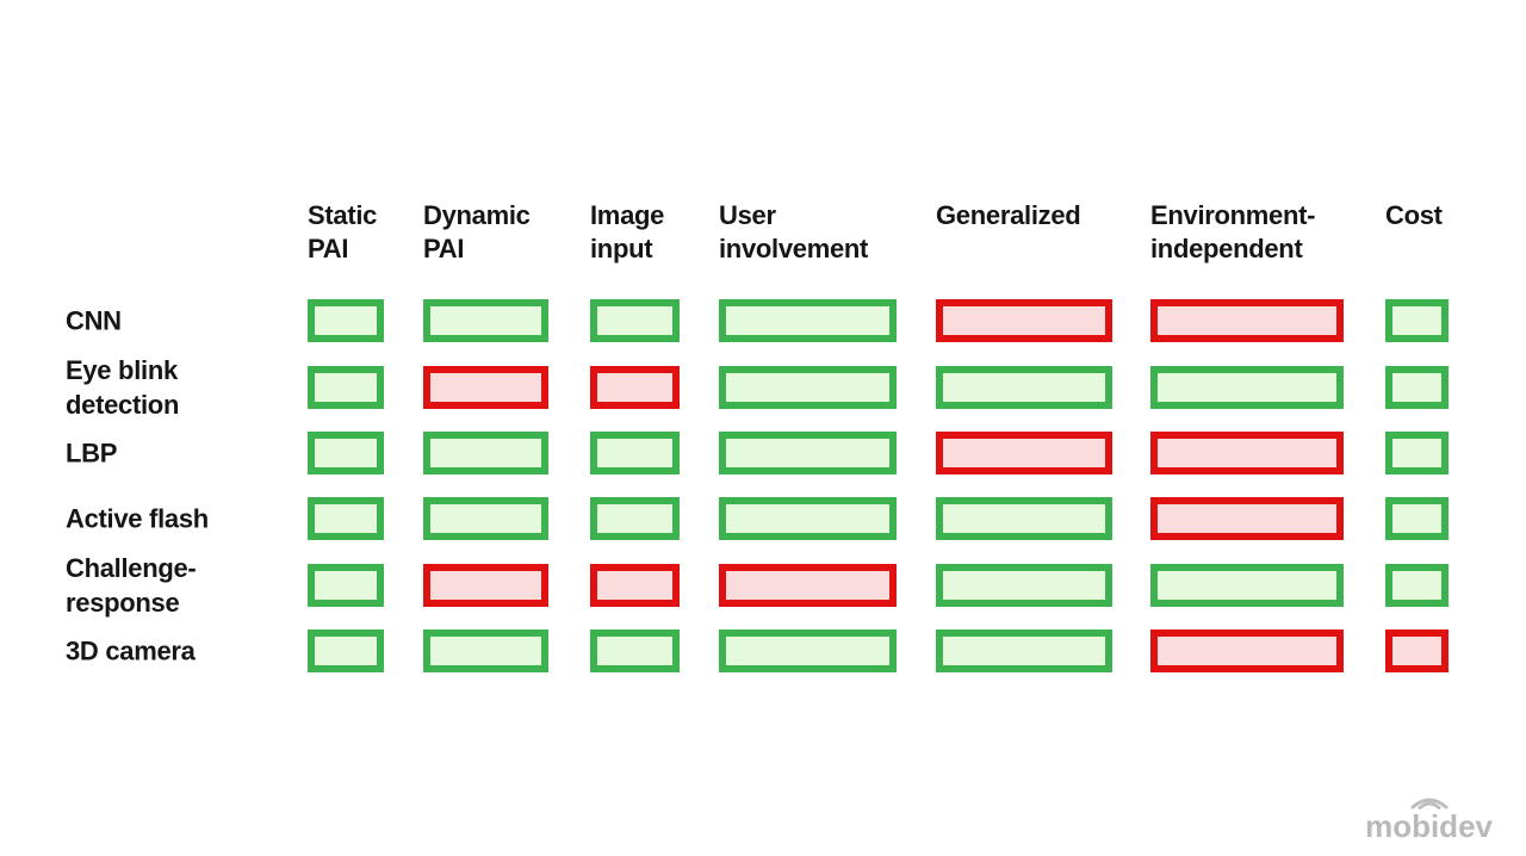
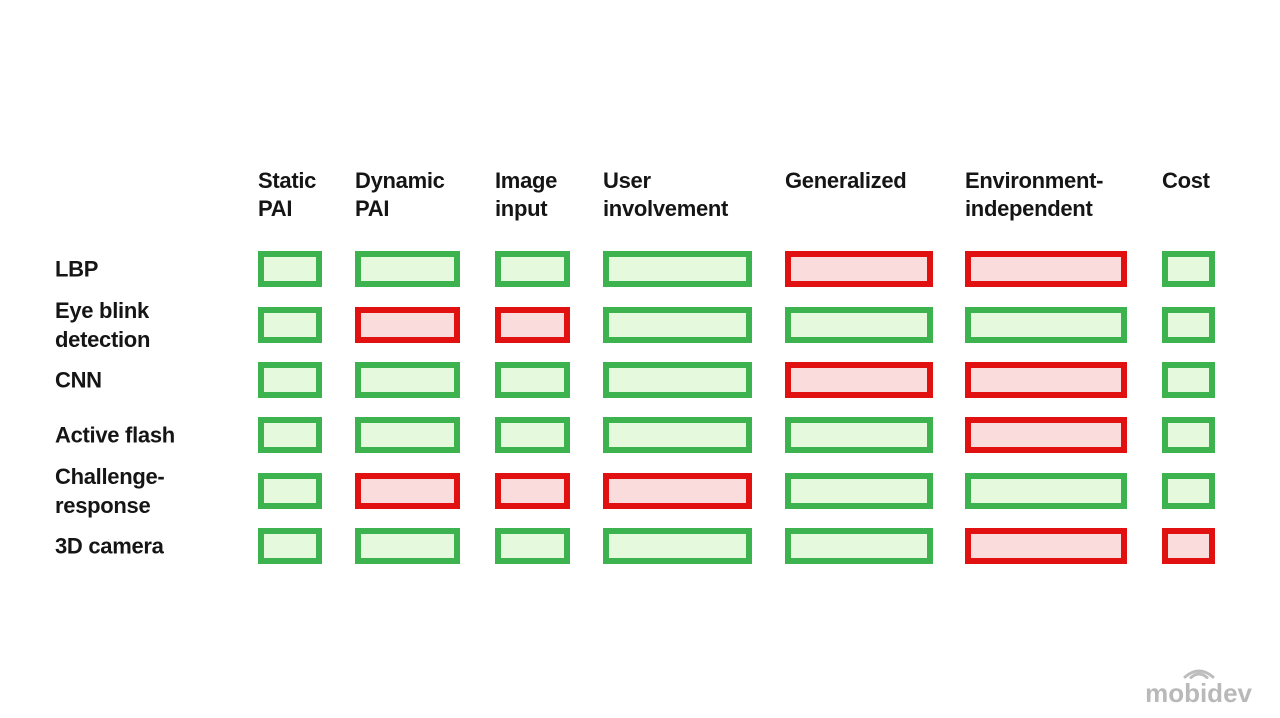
  Static
  PAI
  Dynamic
  PAI
  Image
  input
  User
  involvement
  Generalized
  Environment-
  independent
  Cost
- CNN
+ LBP
  Eye blink
  detection
- LBP
+ CNN
  Active flash
  Challenge-
  response
  3D camera
  mobidev
